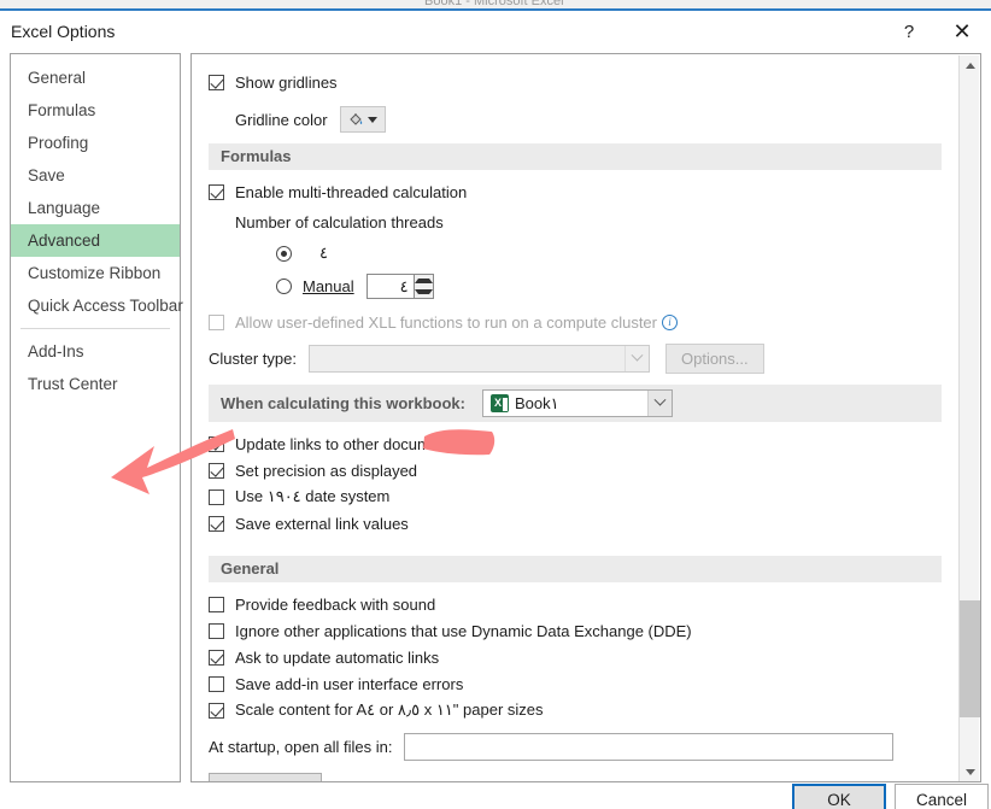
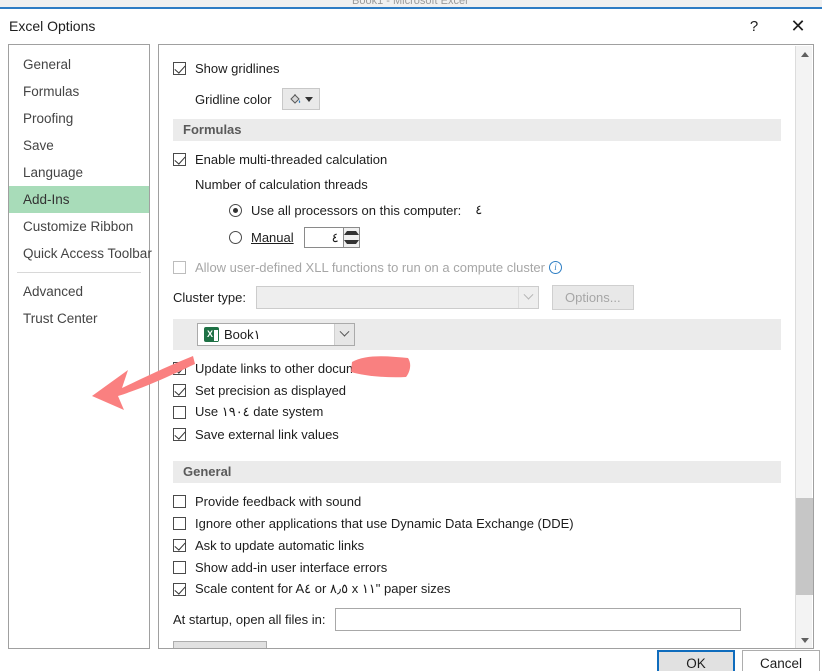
  Book1 - Microsoft Excel
  Excel Options
  ?
  ✕
  General
  Formulas
  Proofing
  Save
  Language
- Advanced
+ Add-Ins
  Customize Ribbon
  Quick Access Toolbar
- Add-Ins
+ Advanced
  Trust Center
  Show gridlines
  Gridline color
  Formulas
  Enable multi-threaded calculation
  Number of calculation threads
+ Use all processors on this computer:
  ٤
  Manual
  ٤
  Allow user-defined XLL functions to run on a compute cluster
  i
  Cluster type:
  Options...
- When calculating this workbook:
  X
  Book١
  Update links to other docu
  Set precision as displayed
  Use ١٩٠٤ date system
  Save external link values
  General
  Provide feedback with sound
  Ignore other applications that use Dynamic Data Exchange (DDE)
  Ask to update automatic links
- Save add-in user interface errors
+ Show add-in user interface errors
  Scale content for A٤ or ٨٫٥ x ١١" paper sizes
  At startup, open all files in:
  OK
  Cancel
